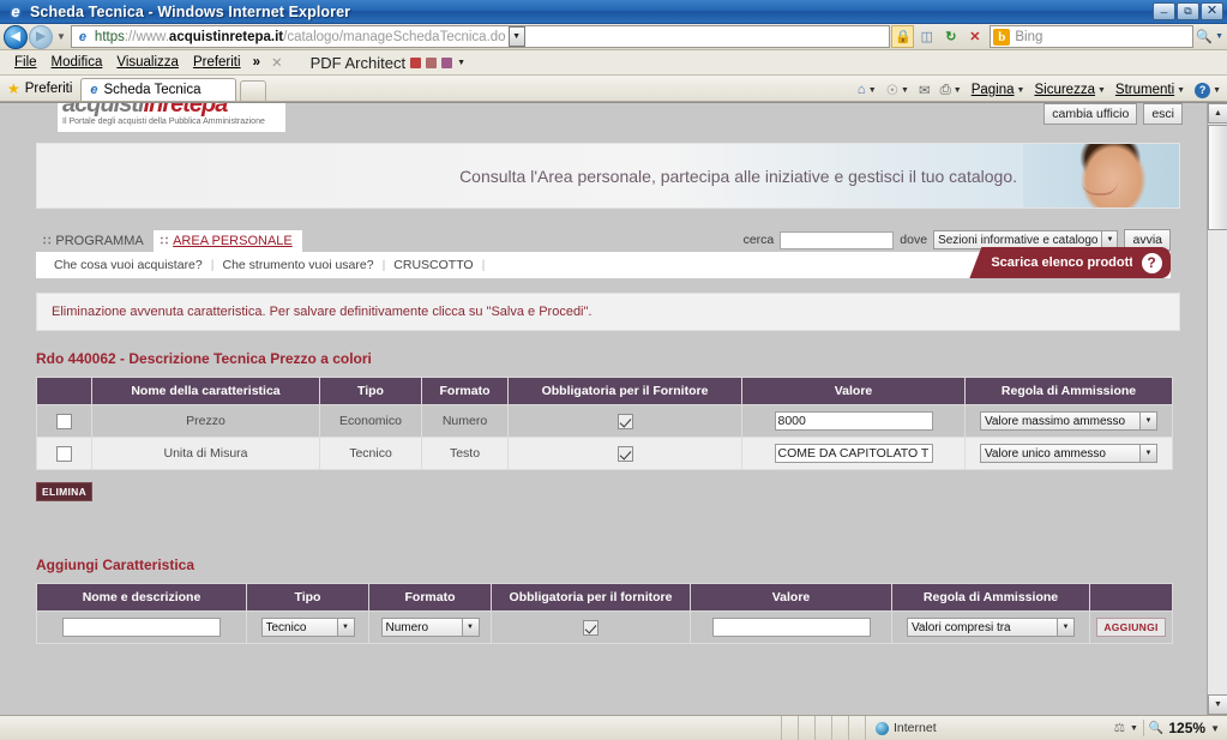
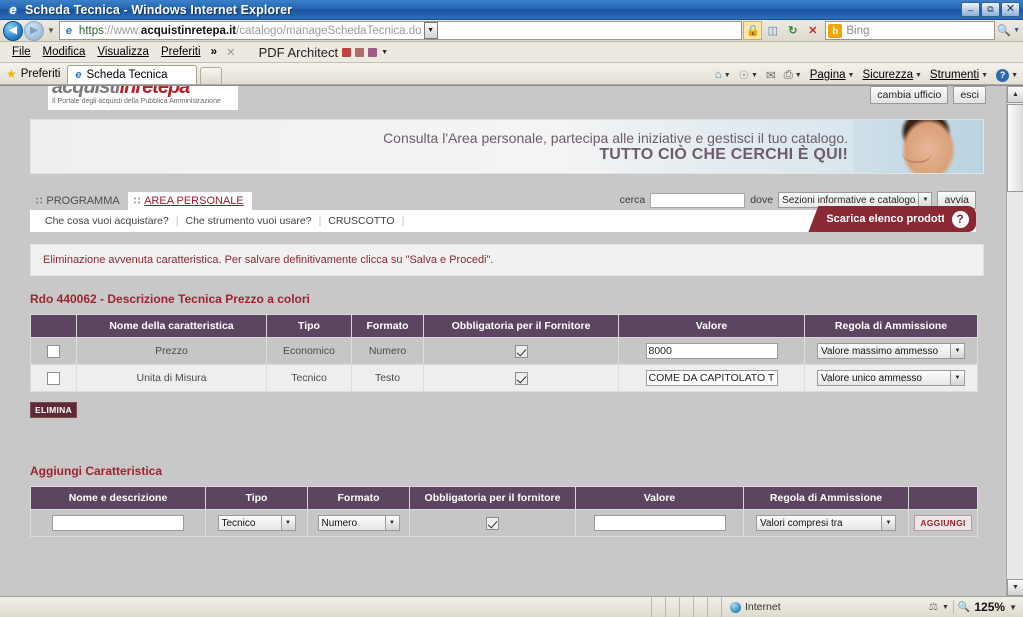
  e
  Scheda Tecnica - Windows Internet Explorer
  _
  ⧉
  ✕
  ◀
  ▶
  ▼
  e
  https://www.acquistinretepa.it/catalogo/manageSchedaTecnica.do
  🔒
  ◫
  ↻
  ✕
  b
  Bing
  🔍
  File
  Modifica
  Visualizza
  Preferiti
  »
  ✕
  PDF Architect
  ★
  Preferiti
  e
  Scheda Tecnica
  ⌂
  ☉
  ✉
  ⎙
  Pagina
  Sicurezza
  Strumenti
  ?
  acquistiinretepa
  cambia ufficio
  esci
  Consulta l'Area personale, partecipa alle iniziative e gestisci il tuo catalogo.
+ TUTTO CIÒ CHE CERCHI È QUI!
  ∷
  PROGRAMMA
  ∷
  AREA PERSONALE
  cerca
  dove
  Sezioni informative e catalogo
  avvia
  Che cosa vuoi acquistare?
  |
  Che strumento vuoi usare?
  |
  CRUSCOTTO
  |
  Scarica elenco prodot
  ?
  Eliminazione avvenuta caratteristica. Per salvare definitivamente clicca su "Salva e Procedi".
  Rdo 440062 - Descrizione Tecnica Prezzo a colori
  	Nome della caratteristica	Tipo	Formato	Obbligatoria per il Fornitore	Valore	Regola di Ammissione
  	Prezzo	Economico	Numero		8000	Valore massimo ammesso
  	Unita di Misura	Tecnico	Testo		COME DA CAPITOLATO T	Valore unico ammesso
  ELIMINA
  Aggiungi Caratteristica
  Nome e descrizione	Tipo	Formato	Obbligatoria per il fornitore	Valore	Regola di Ammissione
  	Tecnico	Numero			Valori compresi tra	AGGIUNGI
  Internet
  ⚖
  🔍
  125%
  ▼
